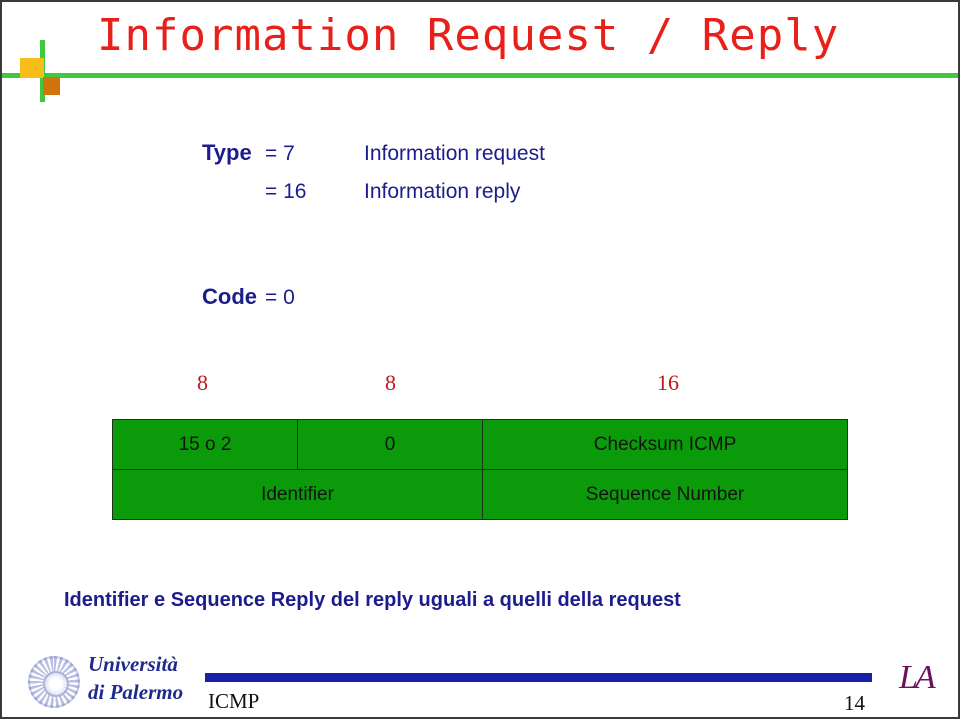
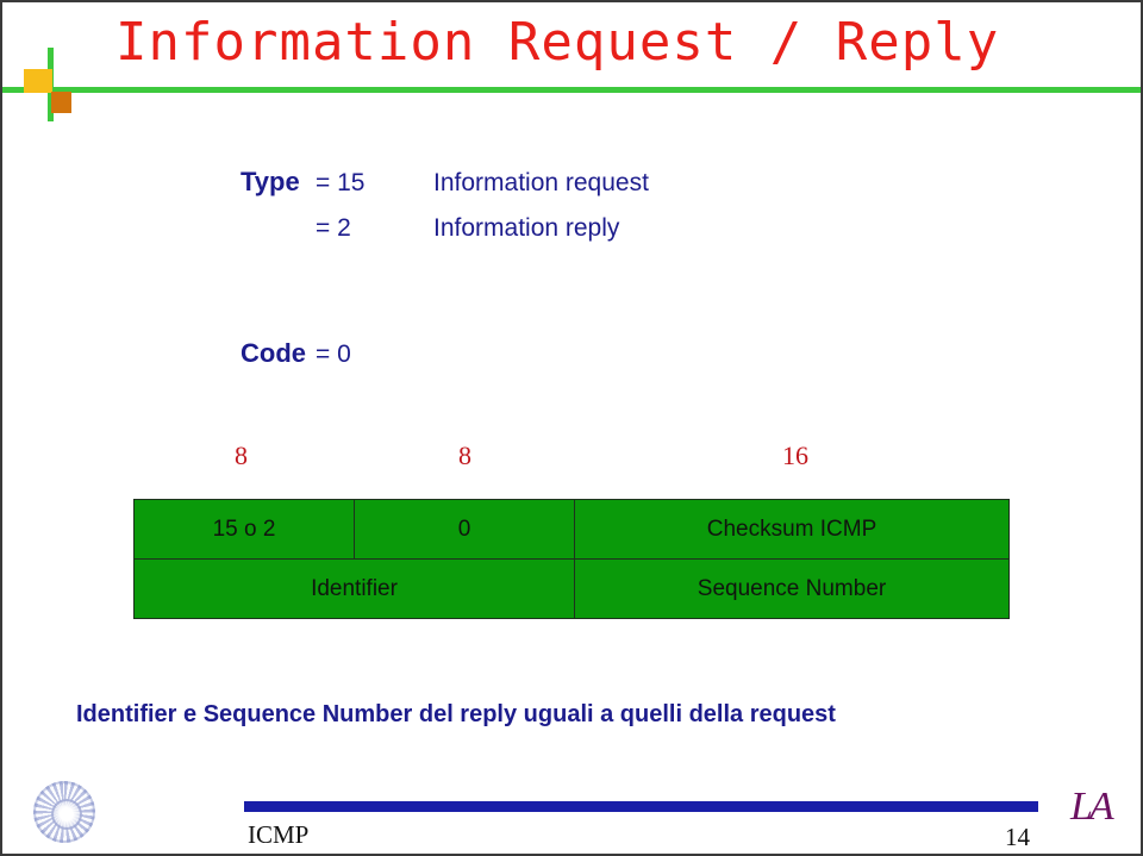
  Information Request / Reply
  Type
- = 7
+ = 15
  Information request
- = 16
+ = 2
  Information reply
  Code
  = 0
  8
  8
  16
  15 o 2	0	Checksum ICMP
  Identifier	Sequence Number
- Identifier e Sequence Reply del reply uguali a quelli della request
+ Identifier e Sequence Number del reply uguali a quelli della request
- Università
- di Palermo
  ICMP
  14
  LA
